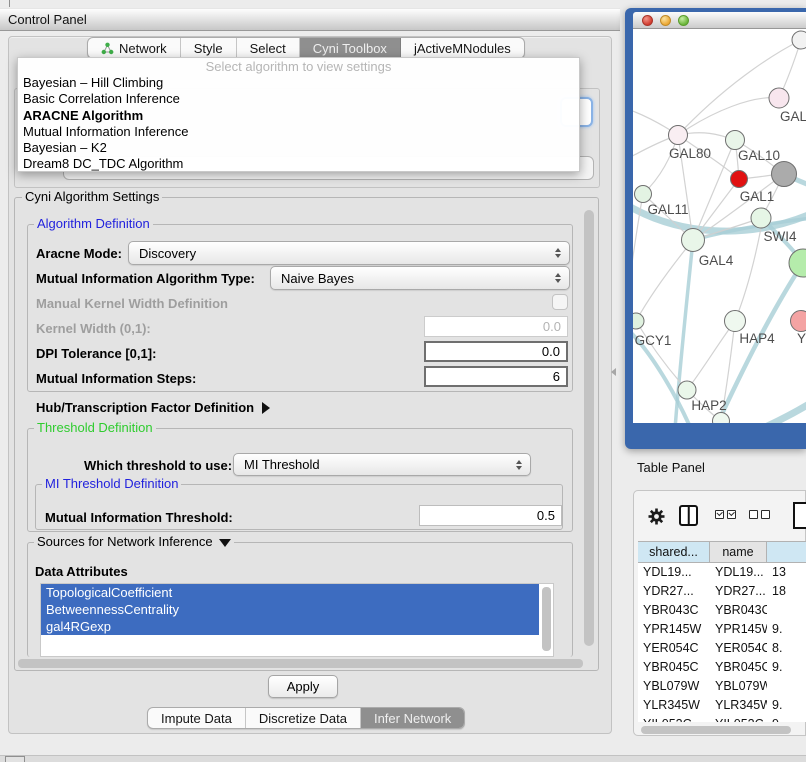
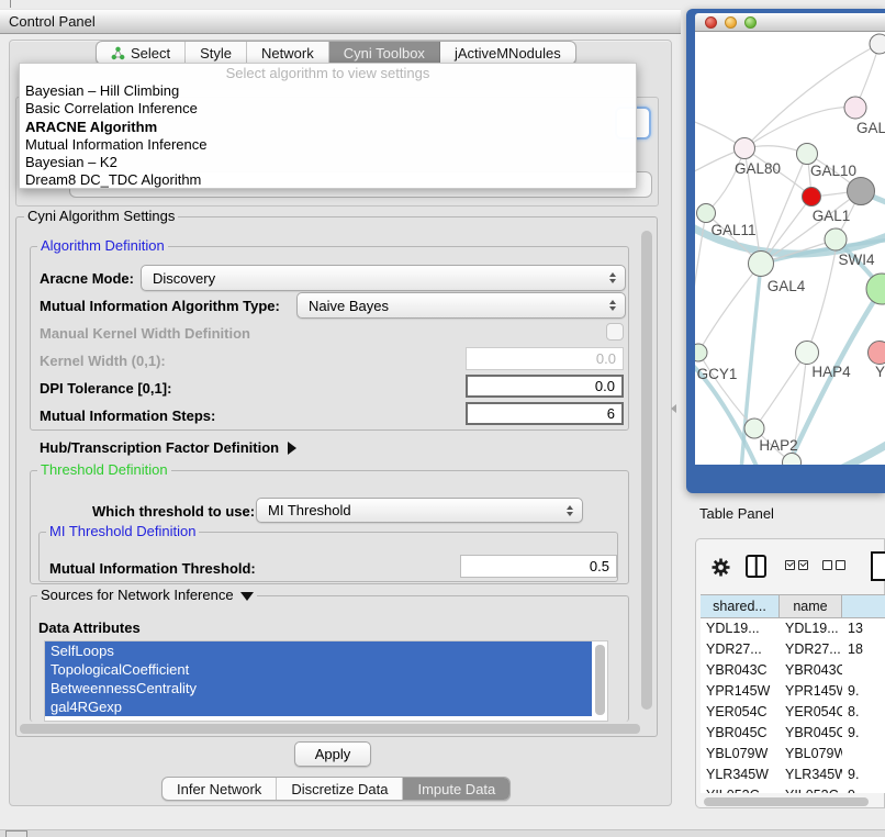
  Control Panel
- Network
+ Select
  Style
- Select
+ Network
  Cyni Toolbox
  jActiveMNodules
  Select algorithm to view settings
  Bayesian – Hill Climbing
  Basic Correlation Inference
  ARACNE Algorithm
  Mutual Information Inference
  Bayesian – K2
  Dream8 DC_TDC Algorithm
  Cyni Algorithm Settings
  Algorithm Definition
  Aracne Mode:
  Discovery
  Mutual Information Algorithm Type:
  Naive Bayes
  Manual Kernel Width Definition
  Kernel Width (0,1):
  0.0
  DPI Tolerance [0,1]:
  0.0
  Mutual Information Steps:
  6
  Hub/Transcription Factor Definition
  Threshold Definition
  Which threshold to use:
  MI Threshold
  MI Threshold Definition
  Mutual Information Threshold:
  0.5
  Sources for Network Inference
  Data Attributes
+ SelfLoops
  TopologicalCoefficient
  BetweennessCentrality
  gal4RGexp
  Apply
- Impute Data
+ Infer Network
  Discretize Data
- Infer Network
+ Impute Data
  GAL
  GAL80
  GAL10
  GAL1
  GAL11
  SWI4
  GAL4
  GCY1
  HAP4
  Y
  HAP2
  Table Panel
  shared...
  name
  YDL19...
  YDL19...
  13
  YDR27...
  YDR27...
  18
  YBR043C
  YBR043C
  YPR145W
  YPR145
  9.
  YER054C
  YER054C
  8.
  YBR045C
  YBR045C
  9.
  YBL079W
  YBL079W
  YLR345W
  YLR345W
  9.
